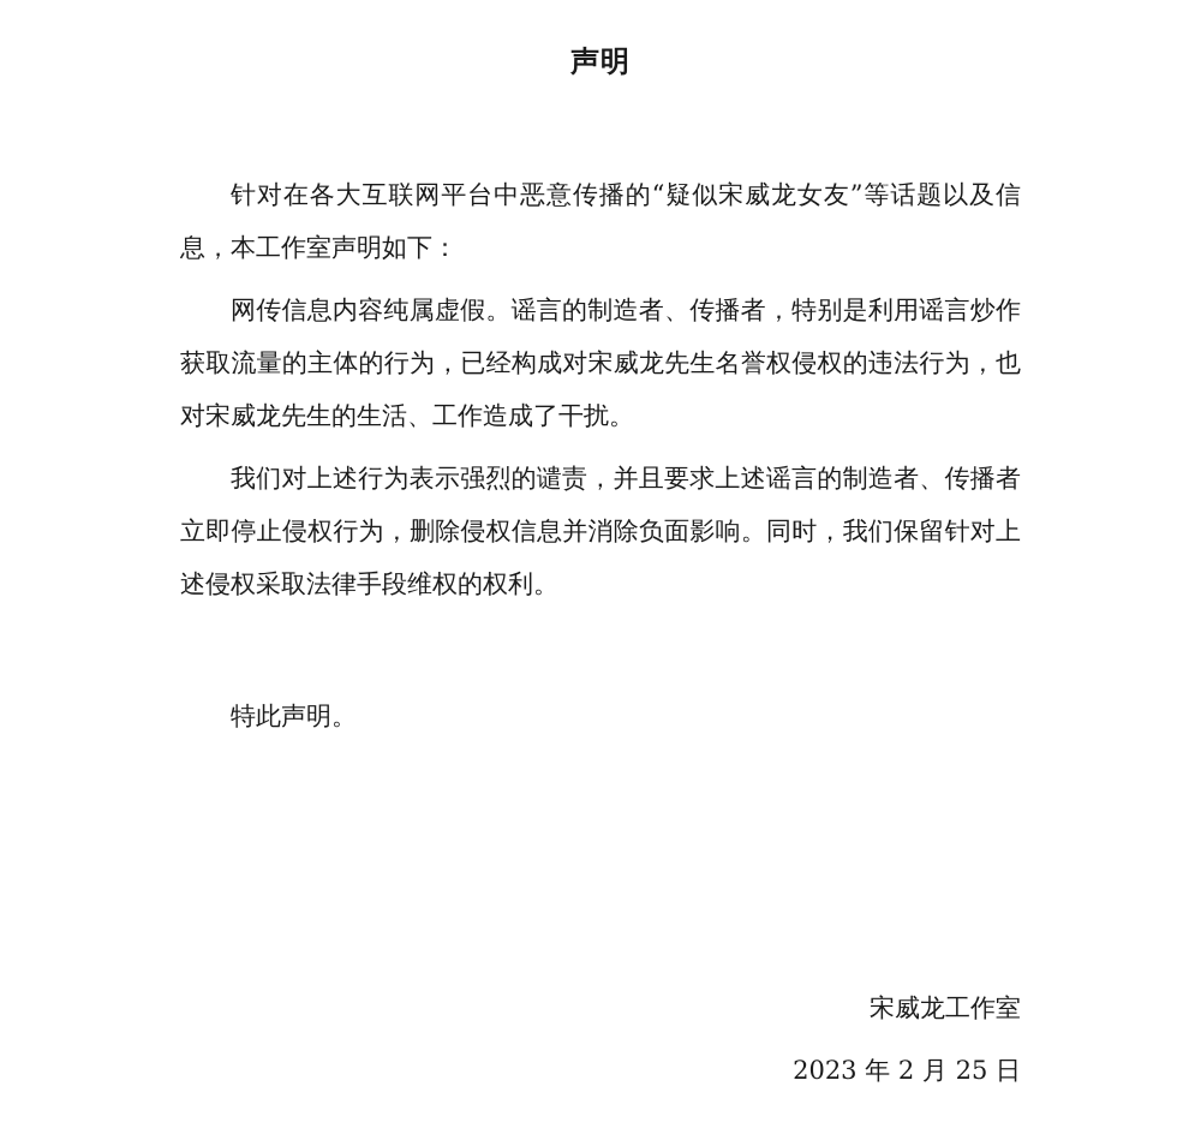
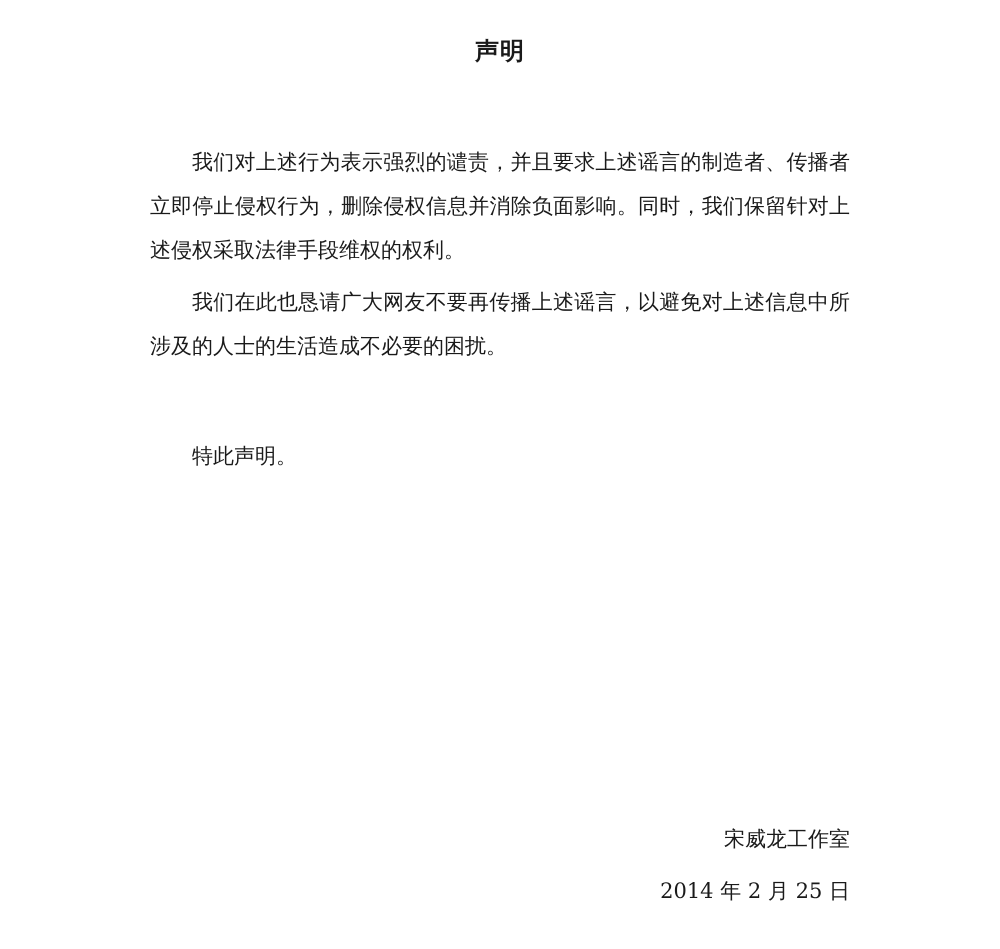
  声明
- 针对在各大互联网平台中恶意传播的“疑似宋威龙女友”等话题以及信息，本工作室声明如下：
- 网传信息内容纯属虚假。谣言的制造者、传播者，特别是利用谣言炒作获取流量的主体的行为，已经构成对宋威龙先生名誉权侵权的违法行为，也对宋威龙先生的生活、工作造成了干扰。
  我们对上述行为表示强烈的谴责，并且要求上述谣言的制造者、传播者立即停止侵权行为，删除侵权信息并消除负面影响。同时，我们保留针对上述侵权采取法律手段维权的权利。
+ 我们在此也恳请广大网友不要再传播上述谣言，以避免对上述信息中所涉及的人士的生活造成不必要的困扰。
  特此声明。
  宋威龙工作室
- 2023 年 2 月 25 日
+ 2014 年 2 月 25 日
